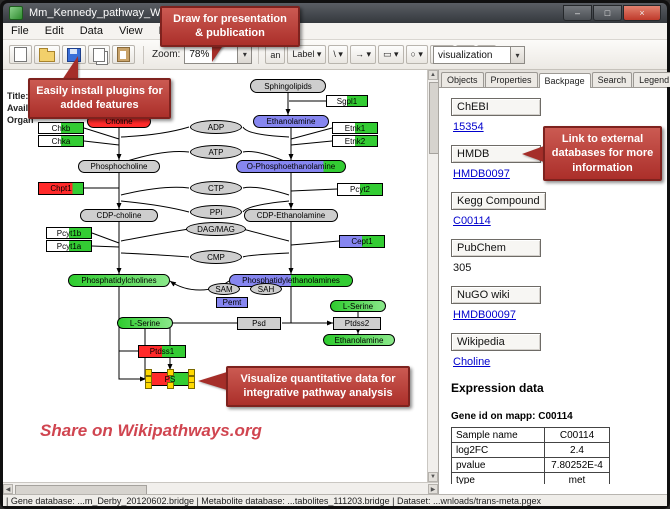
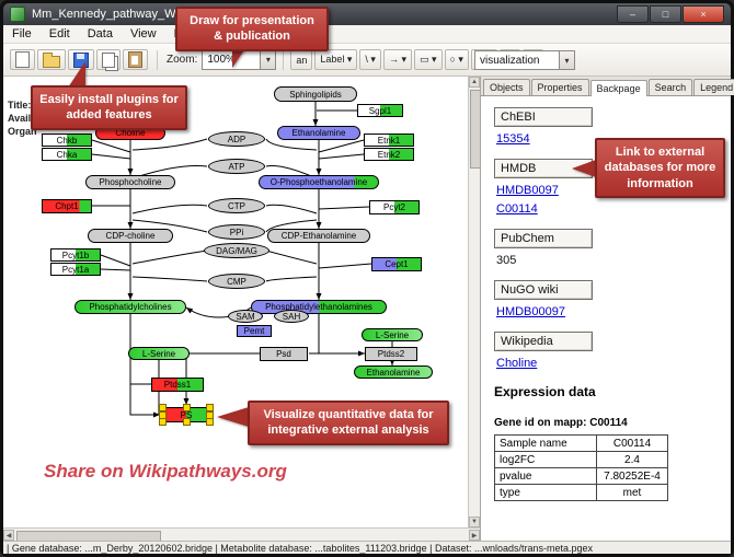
  –
  □
  ×
  File
  Edit
  Data
  View
  Zoom:
- 78%
+ 100%
  an
  Label ▾
  \ ▾
  → ▾
  ▭ ▾
  ○ ▾
  visualization
  Title:
  Avail
  Organ
  Sphingolipids
  Sgpl1
  Choline
  Ethanolamine
  Chkb
  Chka
  Etnk1
  Etnk2
  ADP
  ATP
  Phosphocholine
  O-Phosphoethanolamine
  CTP
  PPi
  Chpt1
  Pcyt2
  CDP-choline
  CDP-Ethanolamine
  DAG/MAG
  Pcyt1b
  Pcyt1a
  Cept1
  CMP
  Phosphatidylcholines
  Phosphatidylethanolamines
  SAM
  SAH
  Pemt
  L-Serine
  Psd
  Ptdss2
  L-Serine
  Ethanolamine
  Ptdss1
  PS
  Objects
  Properties
  Backpage
  Search
  Legend
  ChEBI
  15354
  HMDB
  HMDB0097
- Kegg Compound
  C00114
  PubChem
  305
  NuGO wiki
  HMDB00097
  Wikipedia
  Choline
  Expression data
  Gene id on mapp: C00114
  Sample name	C00114
  log2FC	2.4
  pvalue	7.80252E-4
  type	met
  | Gene database: ...m_Derby_20120602.bridge | Metabolite database: ...tabolites_111203.bridge | Dataset: ...wnloads/trans-meta.pgex
  Draw for presentation & publication
  Easily install plugins for added features
  Link to external databases for more information
- Visualize quantitative data for integrative pathway analysis
+ Visualize quantitative data for integrative external analysis
  Share on Wikipathways.org
